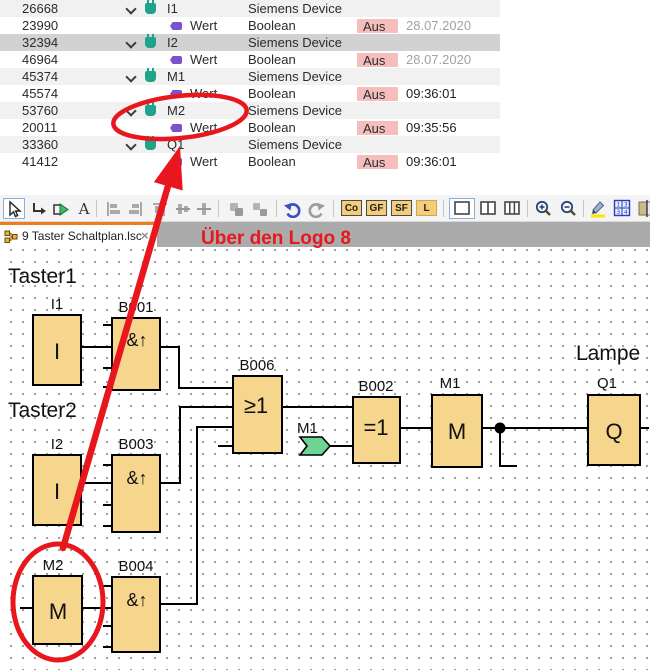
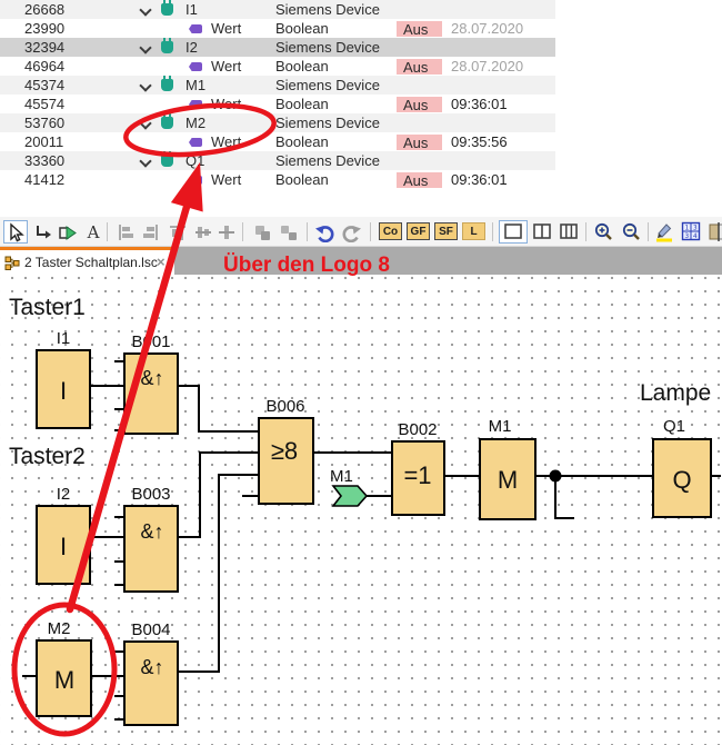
  26668
  I1
  Siemens Device
  23990
  Wert
  Boolean
  Aus
  28.07.2020
  32394
  I2
  Siemens Device
  46964
  Wert
  Boolean
  Aus
  28.07.2020
  45374
  M1
  Siemens Device
  45574
  Boolean
  Aus
  09:36:01
  53760
  M2
  Siemens Device
  20011
  Wert
  Boolean
  Aus
  09:35:56
  33360
  Q1
  Siemens Device
  41412
  Wert
  Boolean
  Aus
  09:36:01
  A
  Co
  GF
  SF
  L
- 9 Taster Schaltplan.lsc
+ 2 Taster Schaltplan.lsc
  ×
  Über den Logo 8
  Taster1
  Taster2
  Lampe
  I1
  I
  B01
  &↑
  I2
  I
  B003
  &↑
  M2
  M
  B004
  &↑
  B006
- ≥1
+ ≥8
  B002
  =1
  M1
  M
  Q1
  Q
  M1
